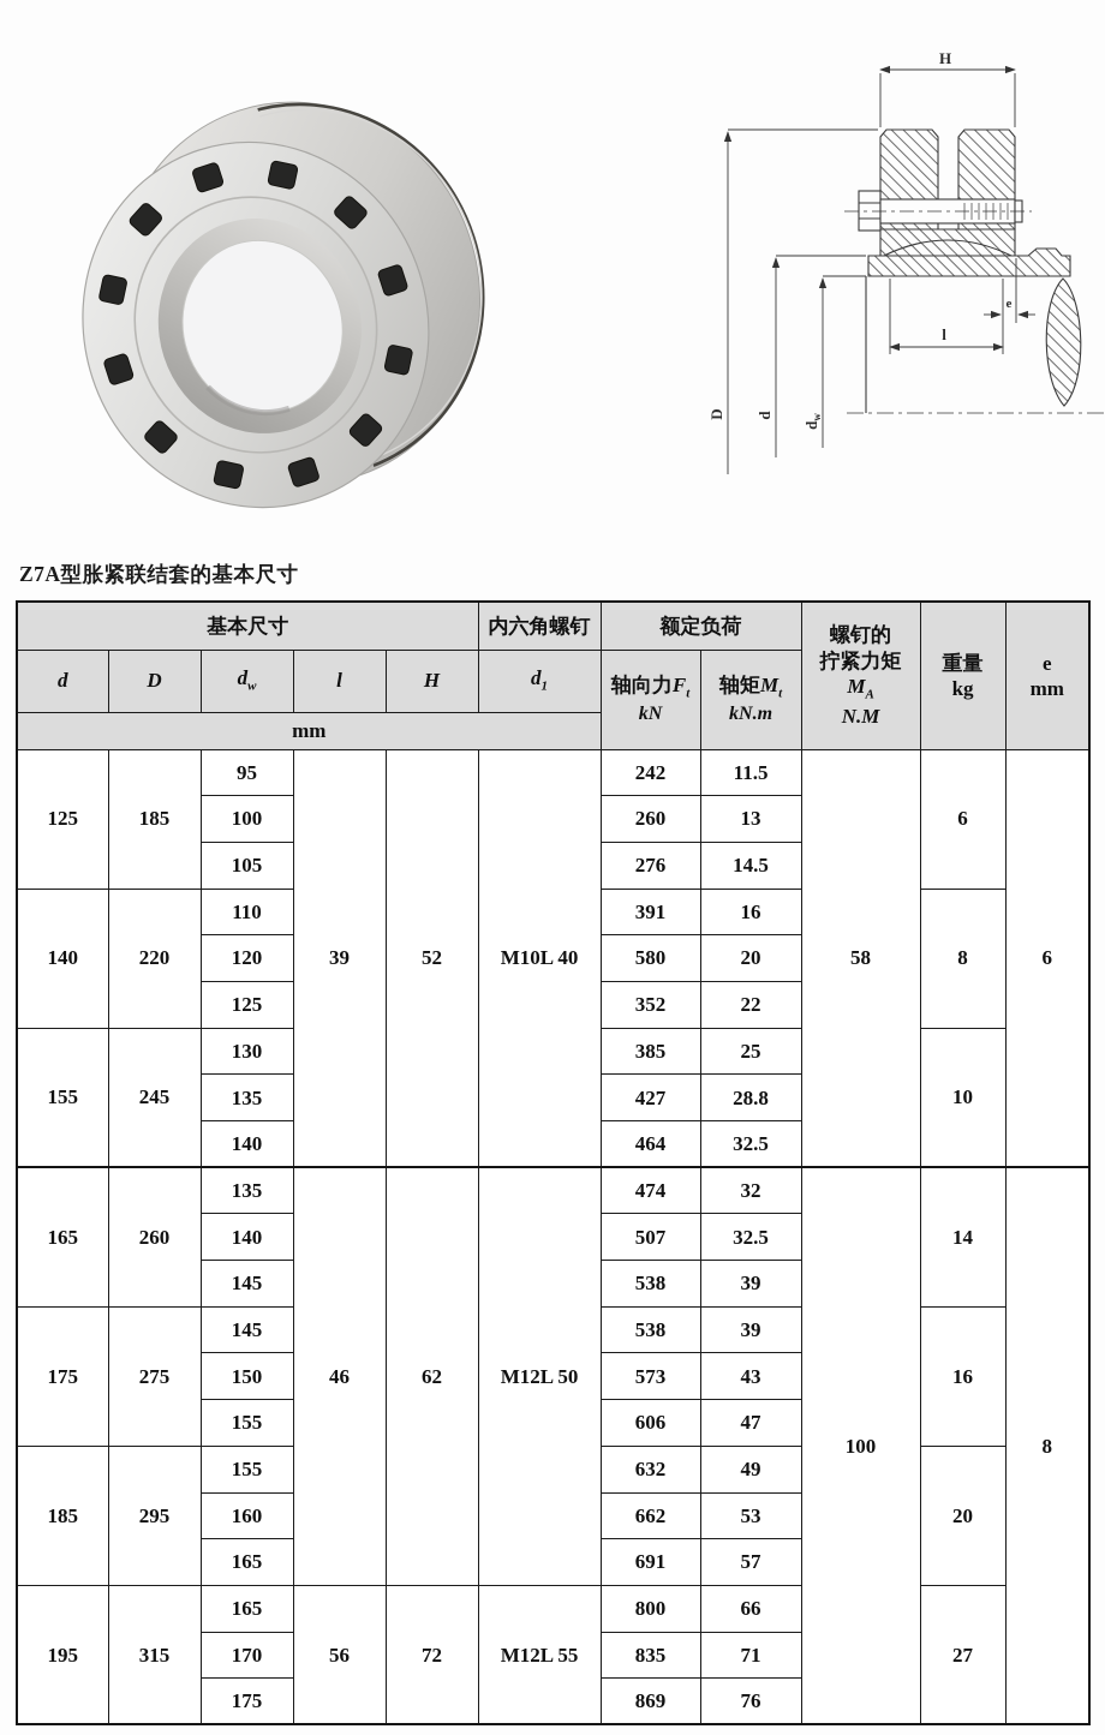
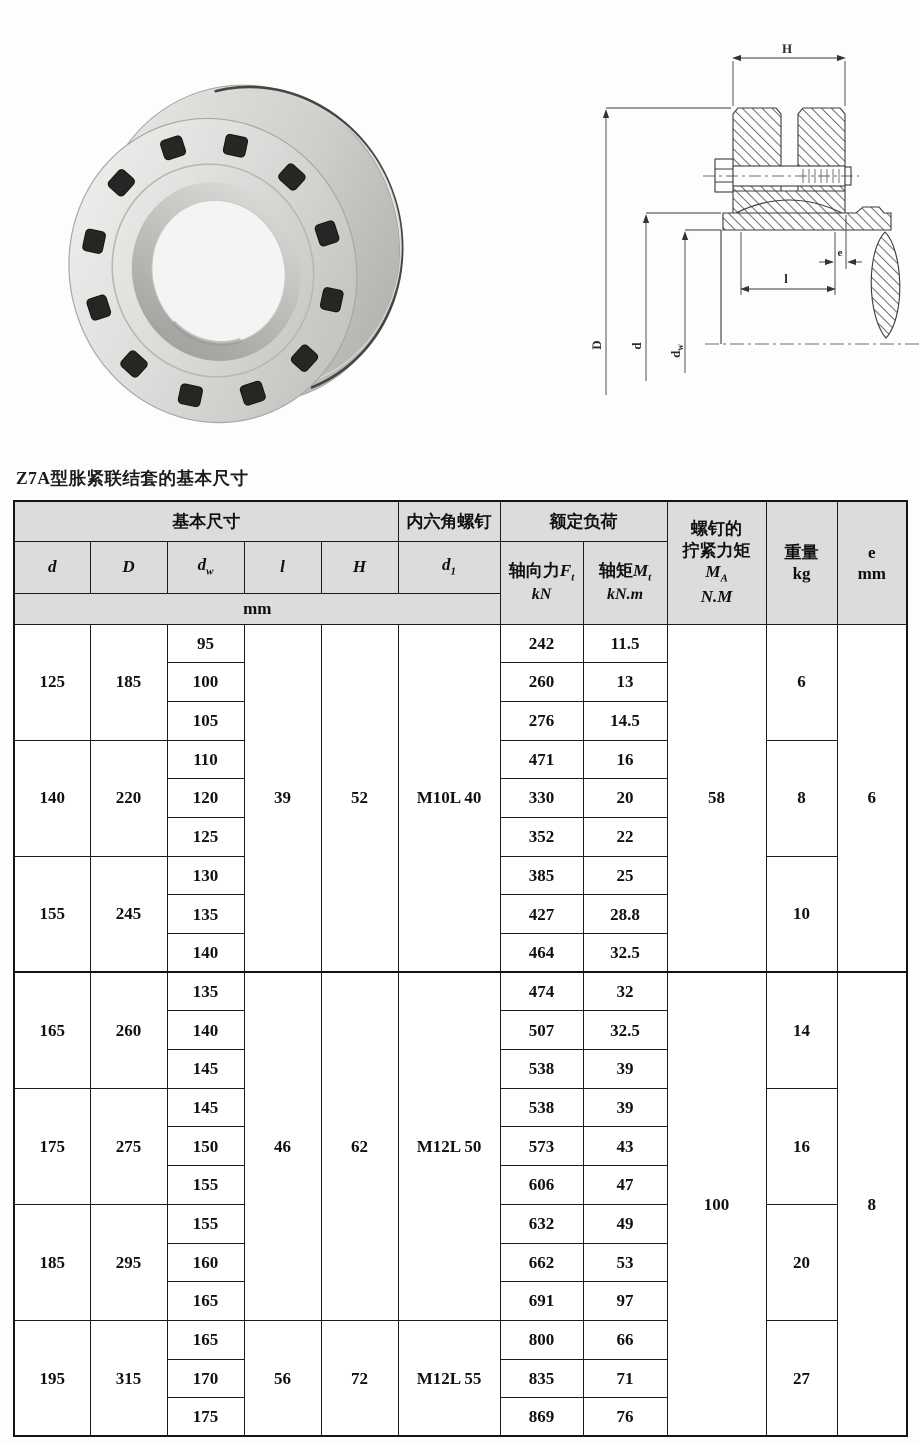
  H
  l
  e
  Z7A型胀紧联结套的基本尺寸
  基本尺寸	内六角螺钉	额定负荷	螺钉的 拧紧力矩 MA N.M	重量 kg	e mm
  d	D	dw	l	H	d1	轴向力Ft kN	轴矩Mt kN.m
  mm
  125	185	95	39	52	M10L 40	242	11.5	58	6	6
  100	260	13
  105	276	14.5
- 140	220	110	391	16	8
+ 140	220	110	471	16	8
- 120	580	20
+ 120	330	20
  125	352	22
  155	245	130	385	25	10
  135	427	28.8
  140	464	32.5
  165	260	135	46	62	M12L 50	474	32	100	14	8
  140	507	32.5
  145	538	39
  175	275	145	538	39	16
  150	573	43
  155	606	47
  185	295	155	632	49	20
  160	662	53
- 165	691	57
+ 165	691	97
  195	315	165	56	72	M12L 55	800	66	27
  170	835	71
  175	869	76
